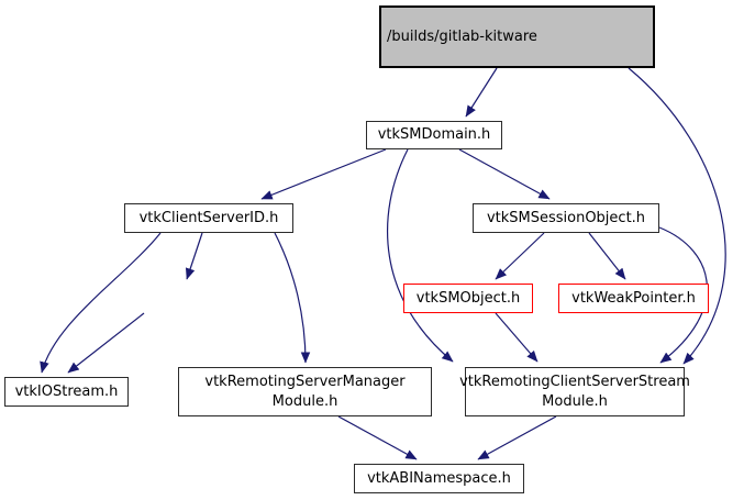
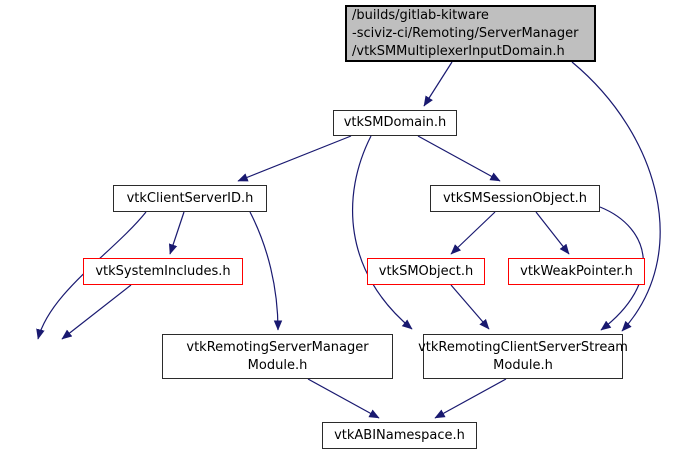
  /builds/gitlab-kitware
+ -sciviz-ci/Remoting/ServerManager
+ /vtkSMMultiplexerInputDomain.h
  vtkSMDomain.h
  vtkClientServerID.h
  vtkSMSessionObject.h
+ vtkSystemIncludes.h
  vtkSMObject.h
  vtkWeakPointer.h
- vtkIOStream.h
  vtkRemotingServerManager
  Module.h
  vtkRemotingClientServerStream
  Module.h
  vtkABINamespace.h
